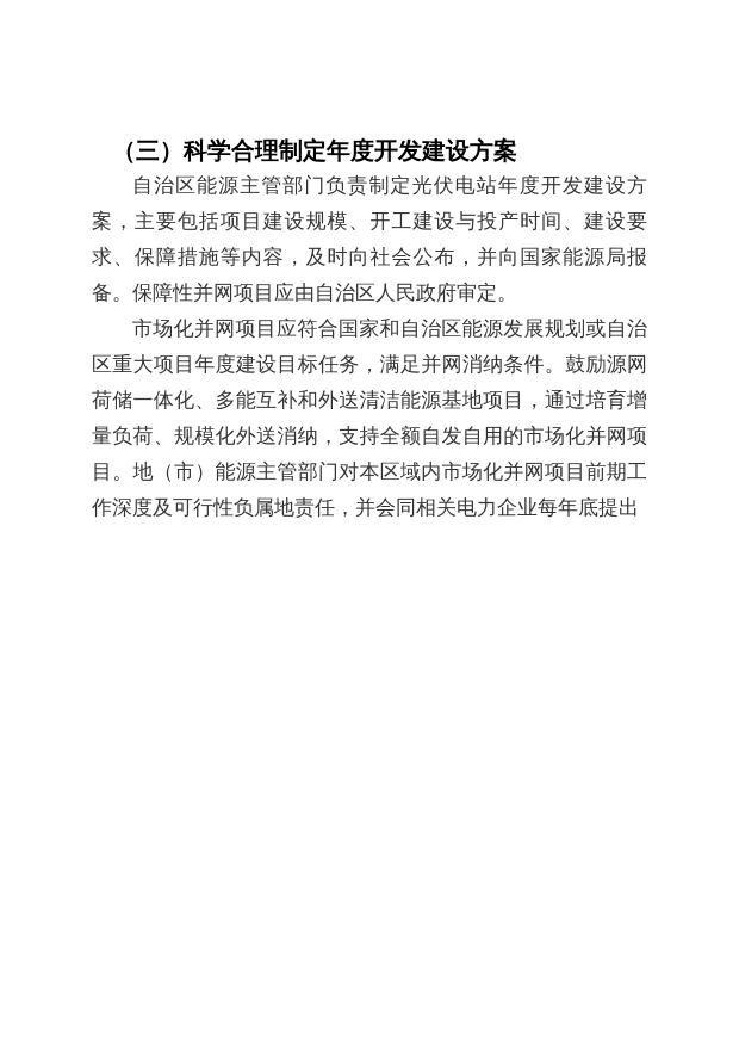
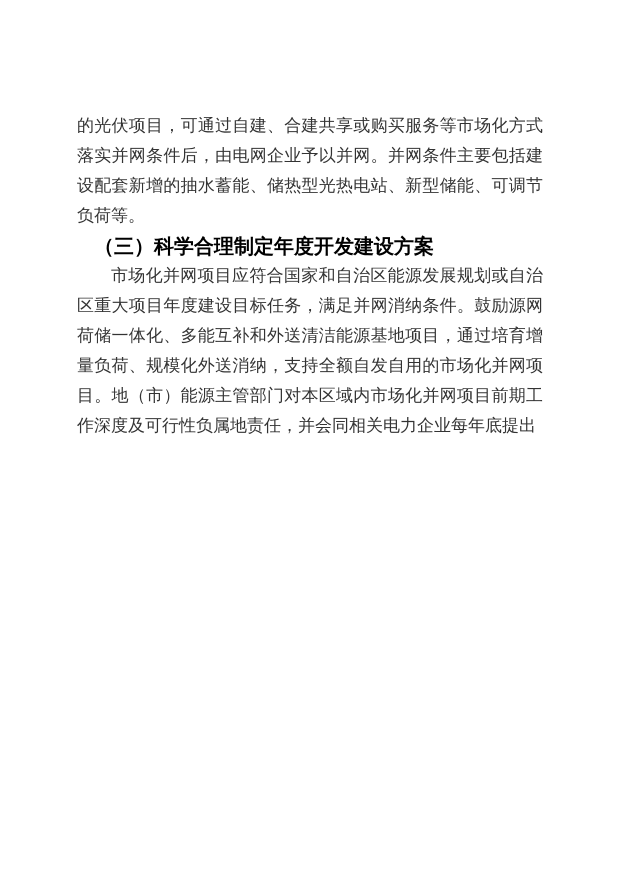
+ 的光伏项目，可通过自建、合建共享或购买服务等市场化方式落实并网条件后，由电网企业予以并网。并网条件主要包括建设配套新增的抽水蓄能、储热型光热电站、新型储能、可调节负荷等。
  （三）科学合理制定年度开发建设方案
- 自治区能源主管部门负责制定光伏电站年度开发建设方案，主要包括项目建设规模、开工建设与投产时间、建设要求、保障措施等内容，及时向社会公布，并向国家能源局报备。保障性并网项目应由自治区人民政府审定。
  市场化并网项目应符合国家和自治区能源发展规划或自治区重大项目年度建设目标任务，满足并网消纳条件。鼓励源网荷储一体化、多能互补和外送清洁能源基地项目，通过培育增量负荷、规模化外送消纳，支持全额自发自用的市场化并网项目。地（市）能源主管部门对本区域内市场化并网项目前期工作深度及可行性负属地责任，并会同相关电力企业每年底提出
